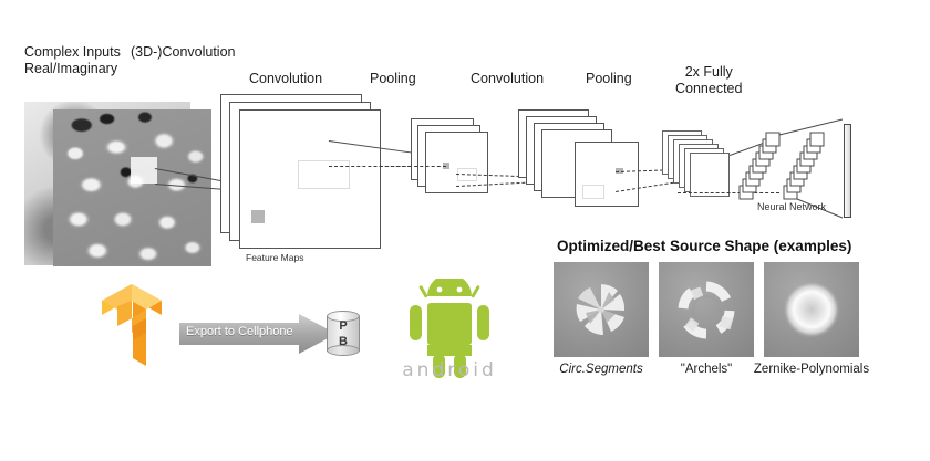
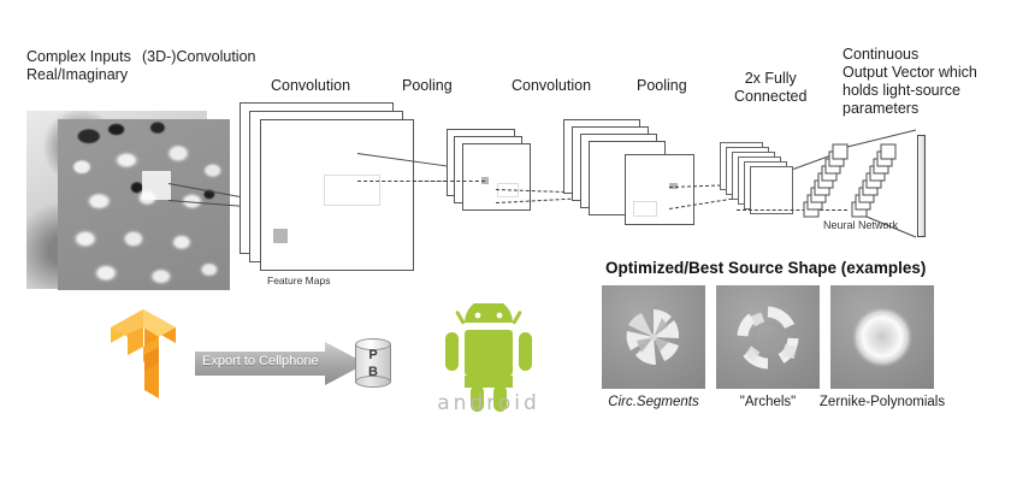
  Complex Inputs
  Real/Imaginary
  (3D-)Convolution
  Convolution
  Pooling
  Convolution
  Pooling
  2x Fully
  Connected
+ Continuous
+ Output Vector which
+ holds light-source
+ parameters
  Feature Maps
  Neural Network
  Export to Cellphone
  P
  B
  android
  Optimized/Best Source Shape (examples)
  Circ.Segments
  "Archels"
  Zernike-Polynomials
